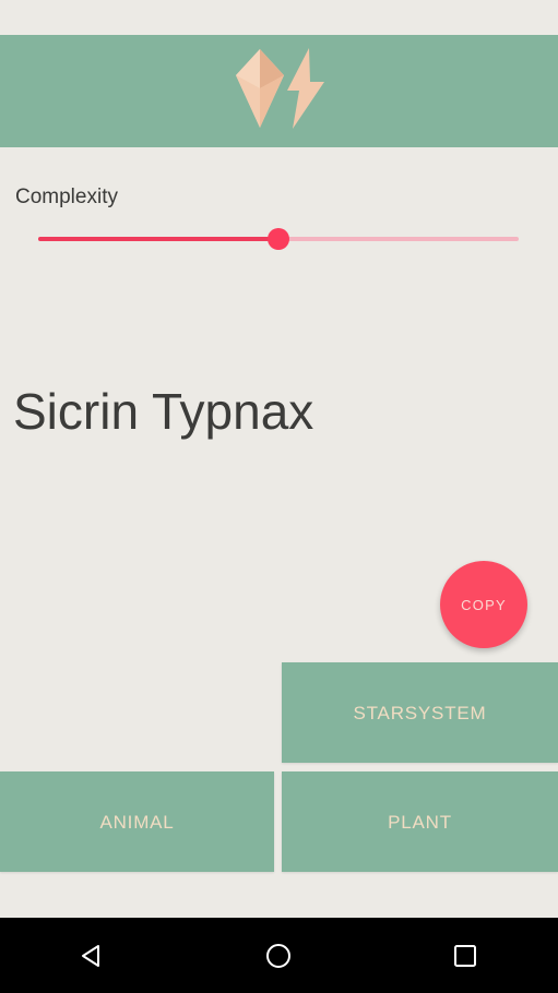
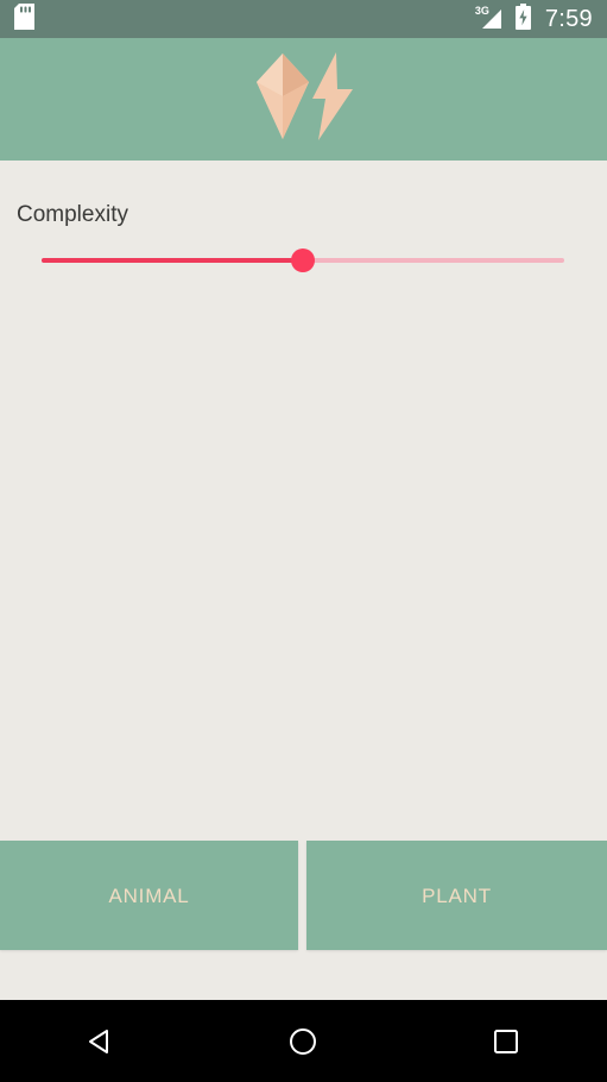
+ 3G
+ 7:59
  Complexity
- Sicrin Typnax
- COPY
- STARSYSTEM
  ANIMAL
  PLANT
